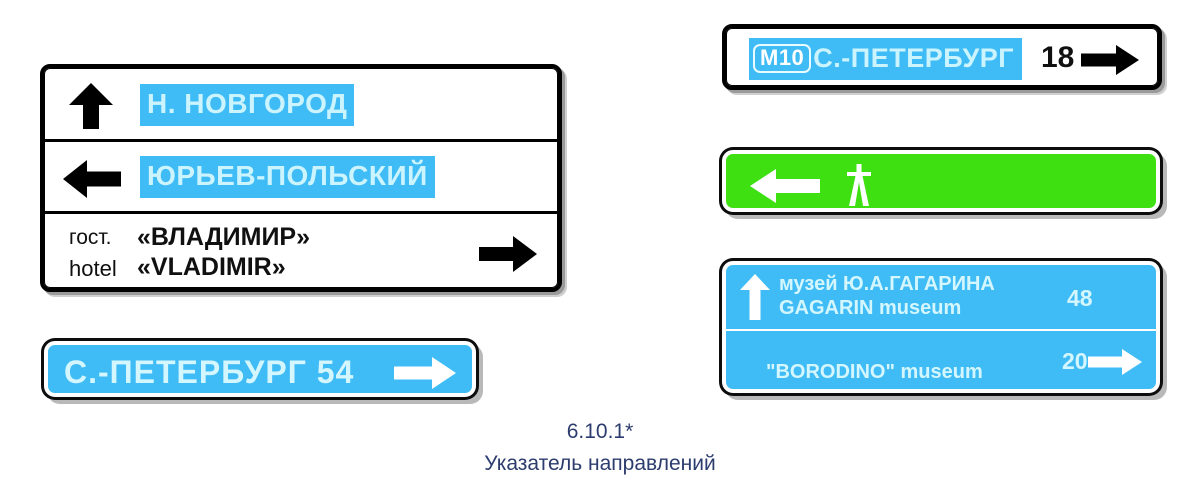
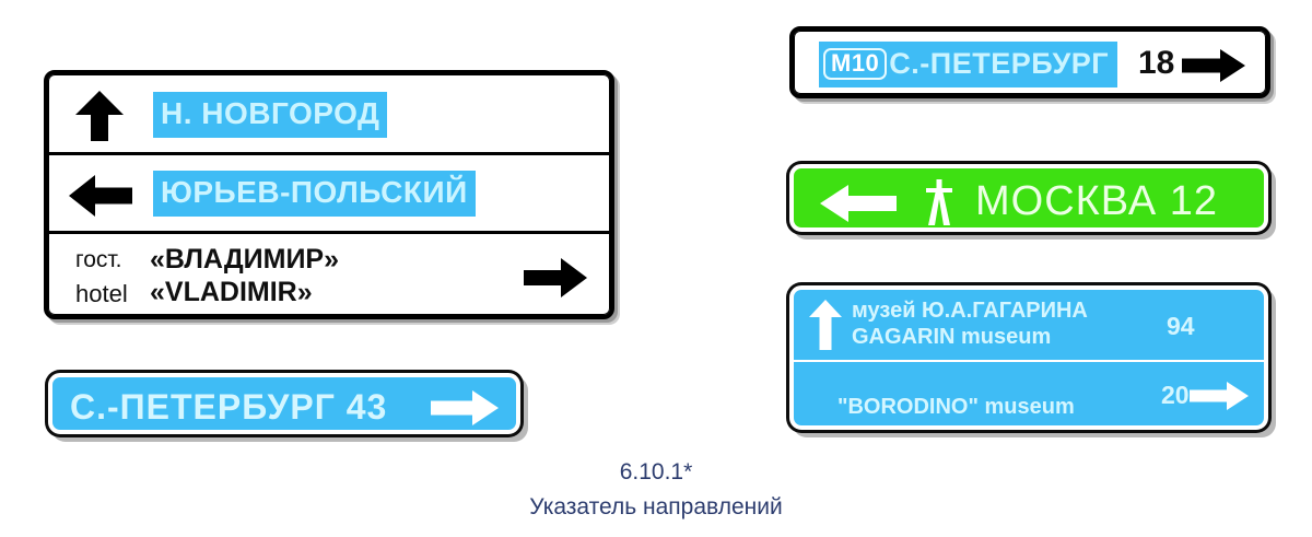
  Н. НОВГОРОД
  ЮРЬЕВ-ПОЛЬСКИЙ
  гост.
  «ВЛАДИМИР»
  hotel
  «VLADIMIR»
- С.-ПЕТЕРБУРГ 54
+ С.-ПЕТЕРБУРГ 43
  M10 С.-ПЕТЕРБУРГ
  18
+ МОСКВА 12
  музей Ю.А.ГАГАРИНА
  GAGARIN museum
- 48
+ 94
  "BORODINO" museum
  20
  6.10.1*
  Указатель направлений
